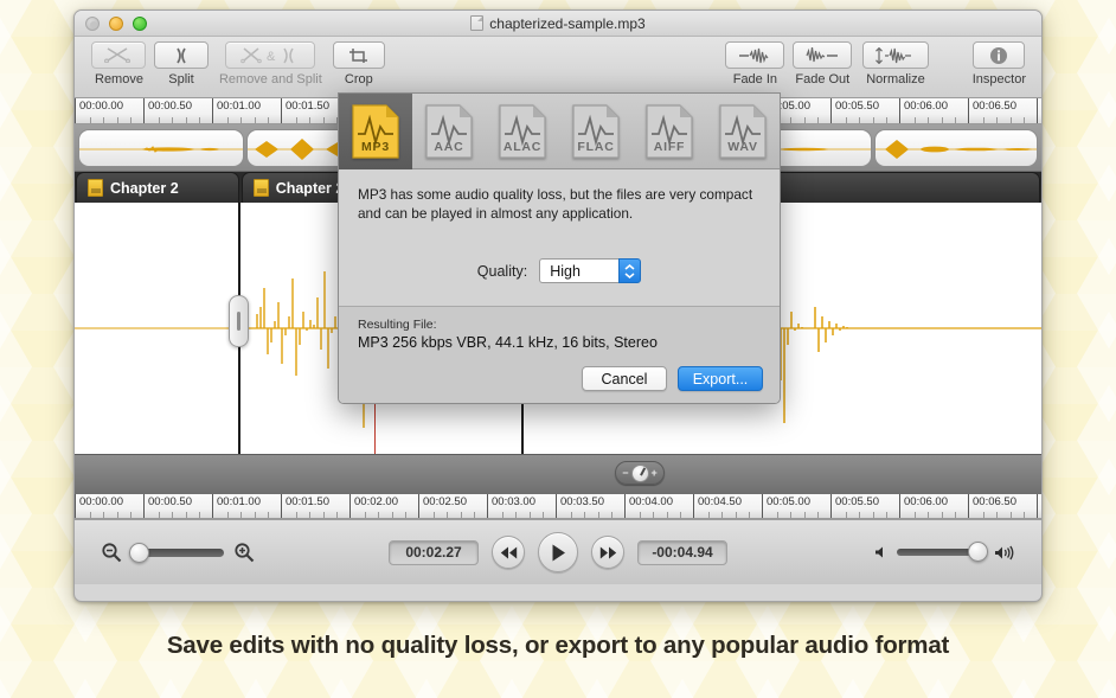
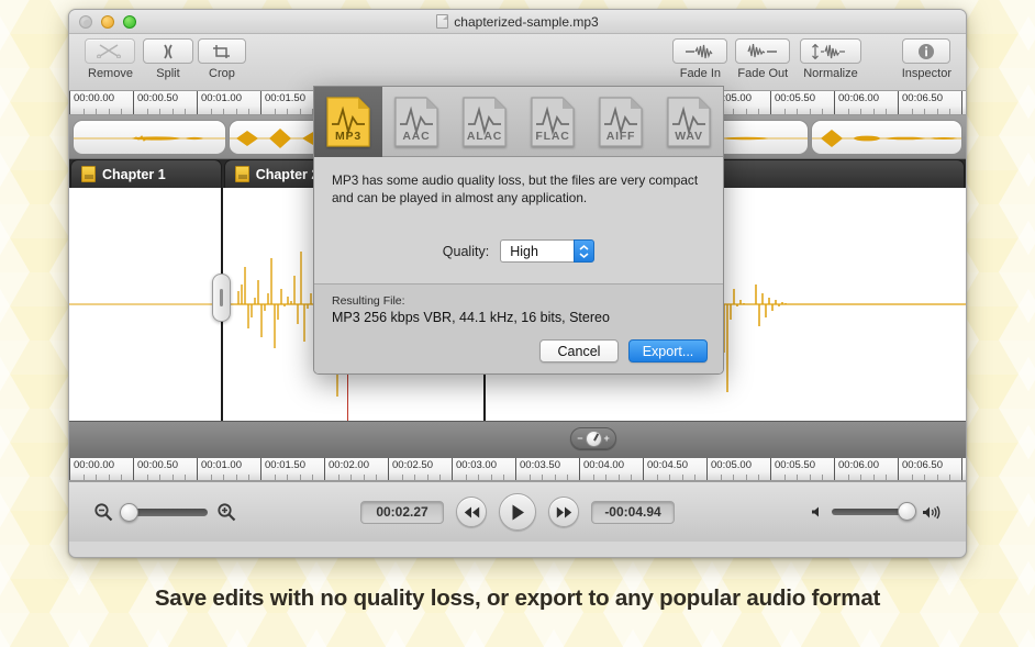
  chapterized-sample.mp3
  Remove
  Split
- &
- Remove and Split
  Crop
  Fade In
  Fade Out
  Normalize
  Inspector
  00:00.00
  00:00.50
  00:01.00
  00:01.50
  00:05.50
  00:06.00
  00:06.50
- Chapter 2
+ Chapter 1
  Chapter
  −
  +
  00:00.00
  00:00.50
  00:01.00
  00:01.50
  00:02.00
  00:02.50
  00:03.00
  00:03.50
  00:04.00
  00:04.50
  00:05.00
  00:05.50
  00:06.00
  00:06.50
  00:02.27
  -00:04.94
  MP3
  AAC
  ALAC
  FLAC
  AIFF
  WAV
  MP3 has some audio quality loss, but the files are very compact and can be played in almost any application.
  Quality:
  High
  Resulting File:
  MP3 256 kbps VBR, 44.1 kHz, 16 bits, Stereo
  Cancel
  Export...
  Save edits with no quality loss, or export to any popular audio format
